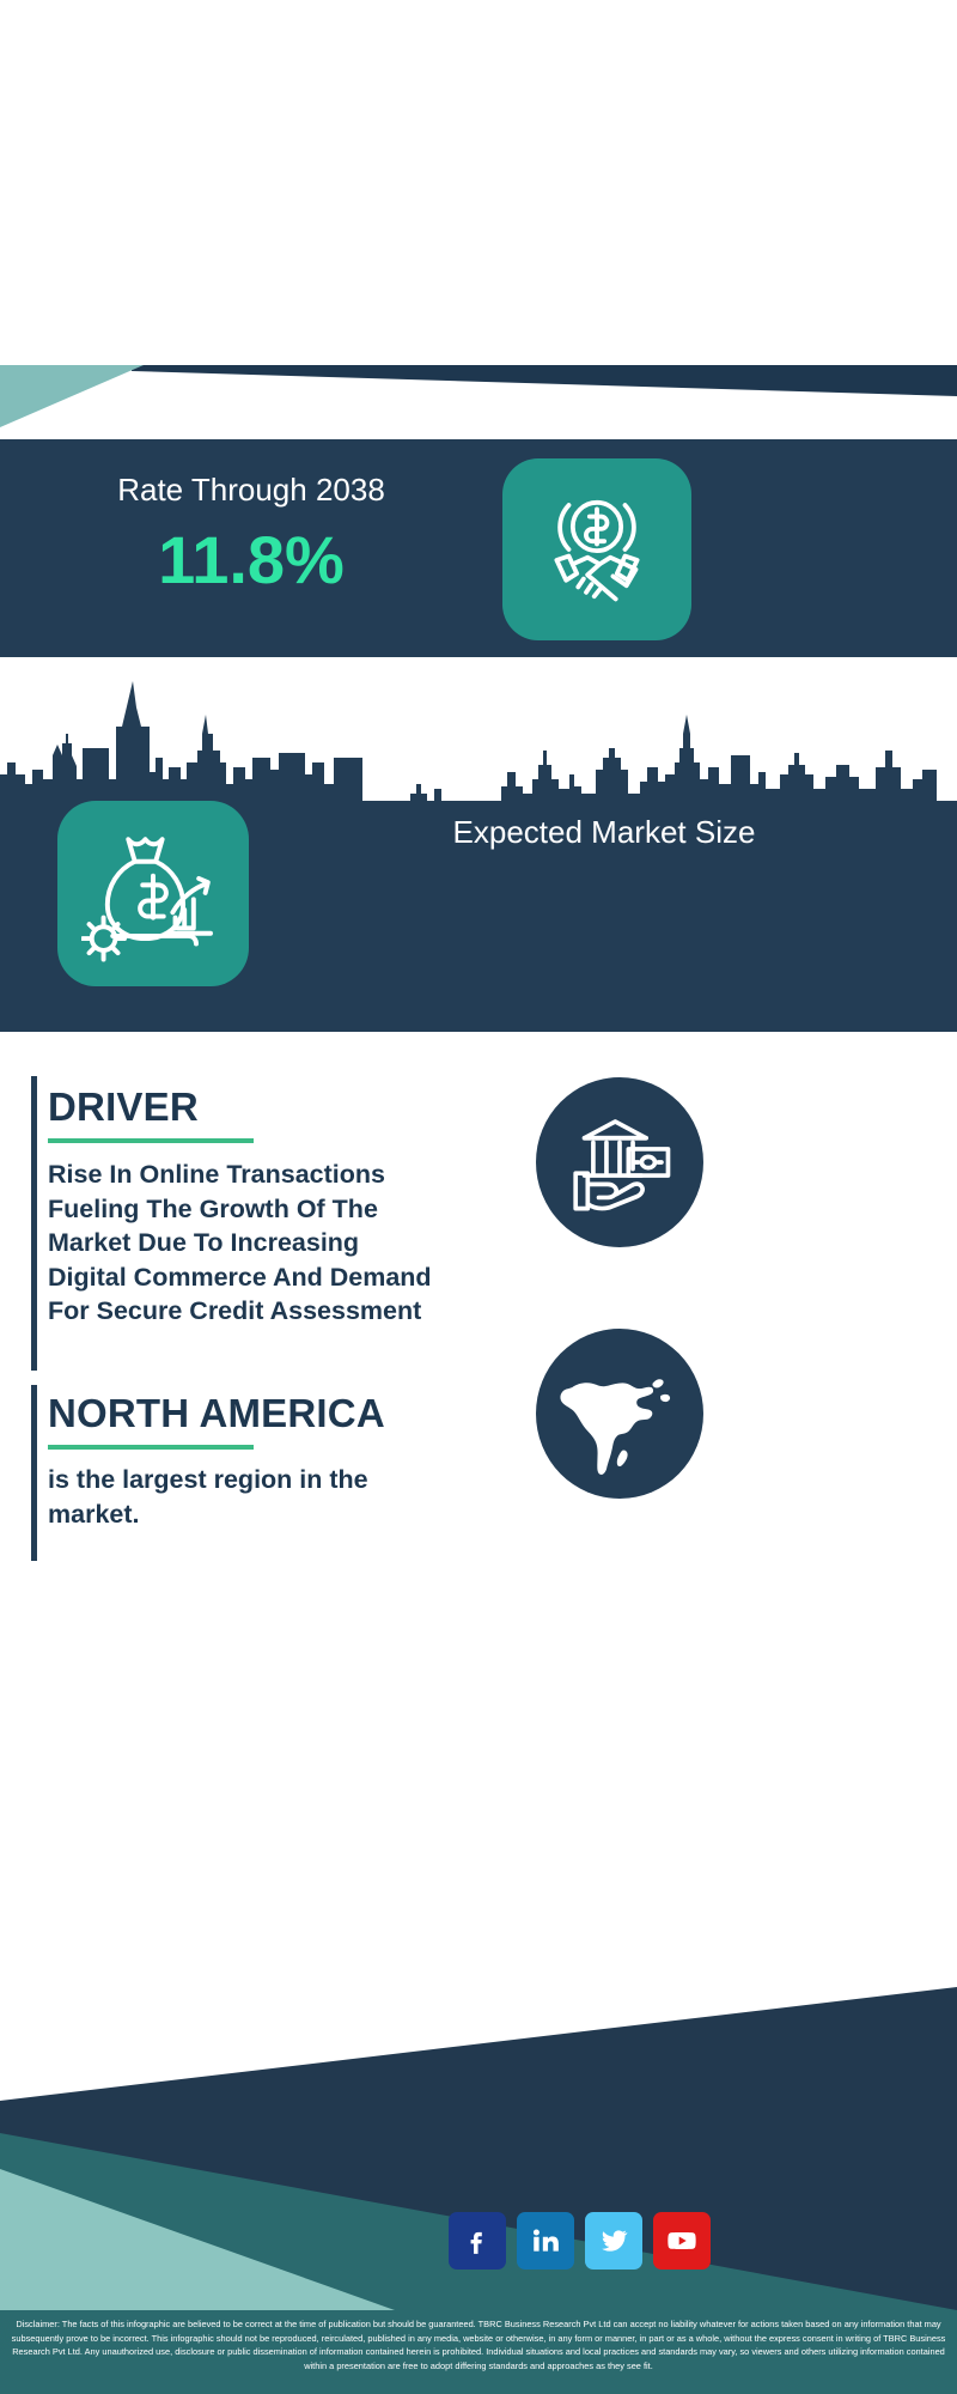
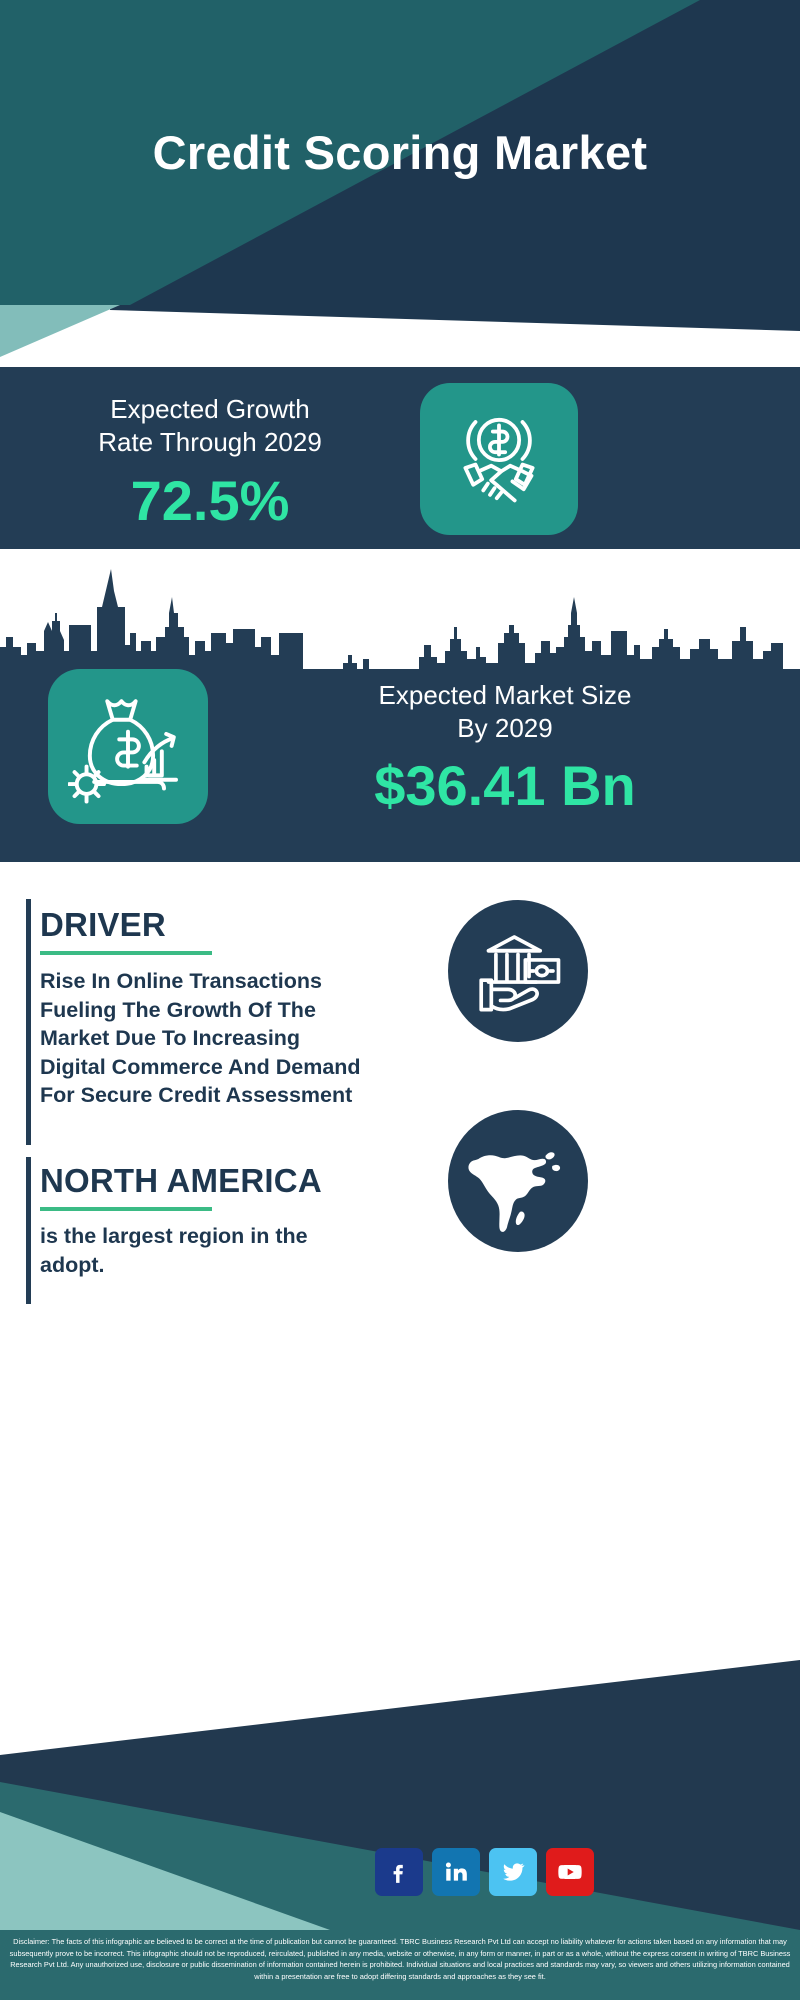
+ Credit Scoring Market
+ Expected Growth
- Rate Through 2038
+ Rate Through 2029
- 11.8%
+ 72.5%
  Expected Market Size
+ By 2029
+ $36.41 Bn
  DRIVER
  Rise In Online Transactions Fueling The Growth Of The Market Due To Increasing Digital Commerce And Demand For Secure Credit Assessment
  NORTH AMERICA
- is the largest region in the market.
+ is the largest region in the adopt.
- Disclaimer: The facts of this infographic are believed to be correct at the time of publication but should be guaranteed. TBRC Business Research Pvt Ltd can accept no liability whatever for actions taken based on any information that may subsequently prove to be incorrect. This infographic should not be reproduced, reirculated, published in any media, website or otherwise, in any form or manner, in part or as a whole, without the express consent in writing of TBRC Business Research Pvt Ltd. Any unauthorized use, disclosure or public dissemination of information contained herein is prohibited. Individual situations and local practices and standards may vary, so viewers and others utilizing information contained within a presentation are free to adopt differing standards and approaches as they see fit.
+ Disclaimer: The facts of this infographic are believed to be correct at the time of publication but cannot be guaranteed. TBRC Business Research Pvt Ltd can accept no liability whatever for actions taken based on any information that may subsequently prove to be incorrect. This infographic should not be reproduced, reirculated, published in any media, website or otherwise, in any form or manner, in part or as a whole, without the express consent in writing of TBRC Business Research Pvt Ltd. Any unauthorized use, disclosure or public dissemination of information contained herein is prohibited. Individual situations and local practices and standards may vary, so viewers and others utilizing information contained within a presentation are free to adopt differing standards and approaches as they see fit.
